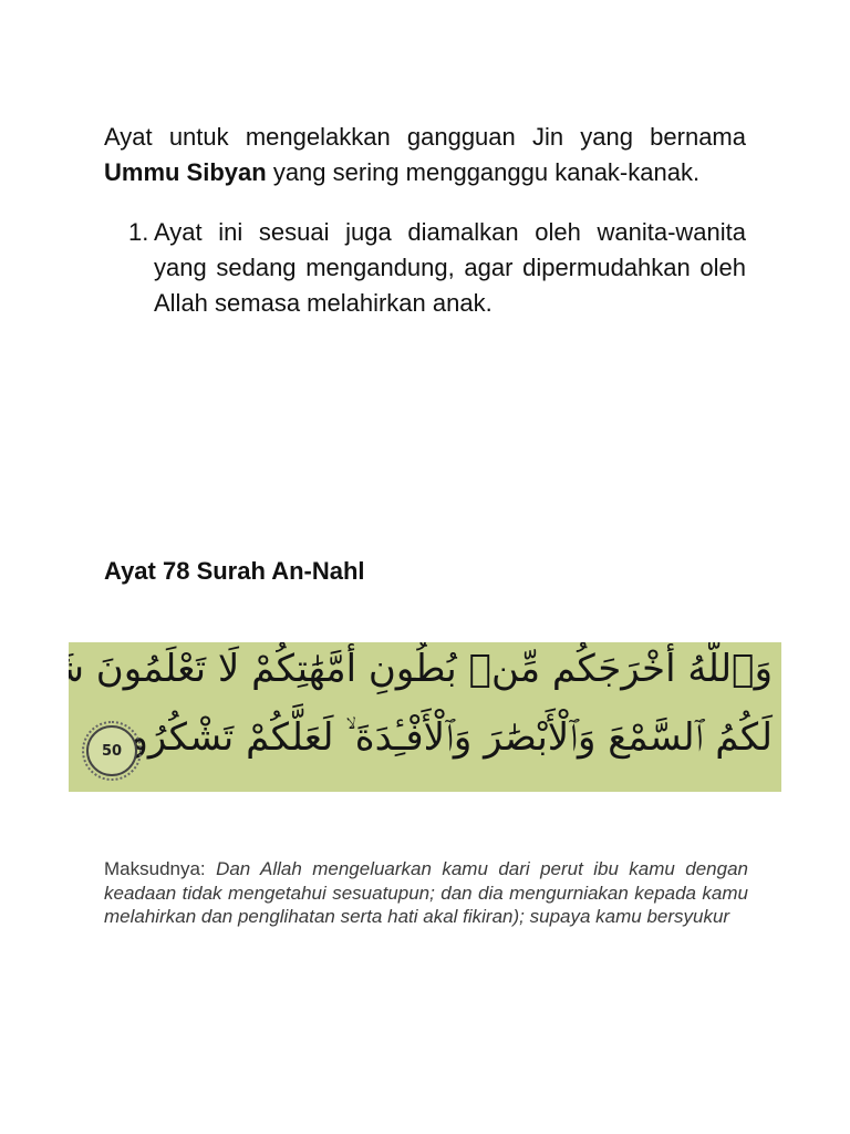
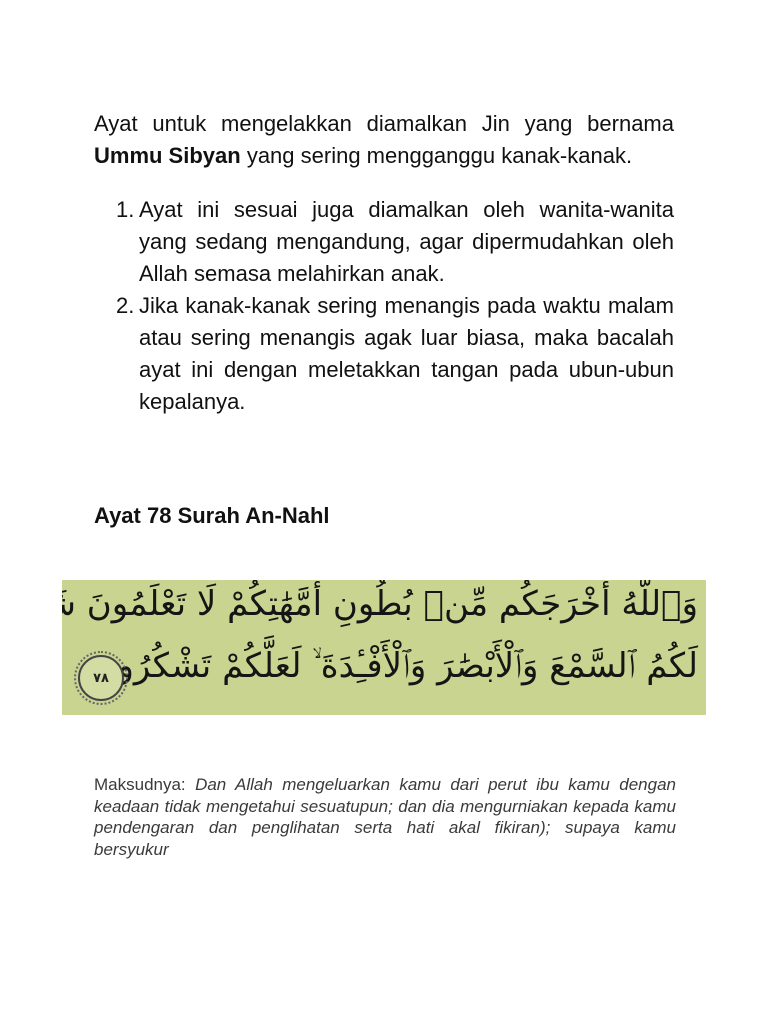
- Ayat untuk mengelakkan gangguan Jin yang bernama Ummu Sibyan yang sering mengganggu kanak-kanak.
+ Ayat untuk mengelakkan diamalkan Jin yang bernama Ummu Sibyan yang sering mengganggu kanak-kanak.
  1.
  Ayat ini sesuai juga diamalkan oleh wanita-wanita yang sedang mengandung, agar dipermudahkan oleh Allah semasa melahirkan anak.
+ 2.
+ Jika kanak-kanak sering menangis pada waktu malam atau sering menangis agak luar biasa, maka bacalah ayat ini dengan meletakkan tangan pada ubun-ubun kepalanya.
  Ayat 78 Surah An-Nahl
  وَٱللَّهُ أَخْرَجَكُم مِّنۢ بُطُونِ أُمَّهَٰتِكُمْ لَا تَعْلَمُونَ شَ
  لَكُمُ ٱلسَّمْعَ وَٱلْأَبْصَٰرَ وَٱلْأَفْـِٔدَةَ ۙ لَعَلَّكُمْ تَشْكُرُو
- 50
+ ٧٨
- Maksudnya: Dan Allah mengeluarkan kamu dari perut ibu kamu dengan keadaan tidak mengetahui sesuatupun; dan dia mengurniakan kepada kamu melahirkan dan penglihatan serta hati akal fikiran); supaya kamu bersyukur
+ Maksudnya: Dan Allah mengeluarkan kamu dari perut ibu kamu dengan keadaan tidak mengetahui sesuatupun; dan dia mengurniakan kepada kamu pendengaran dan penglihatan serta hati akal fikiran); supaya kamu bersyukur
